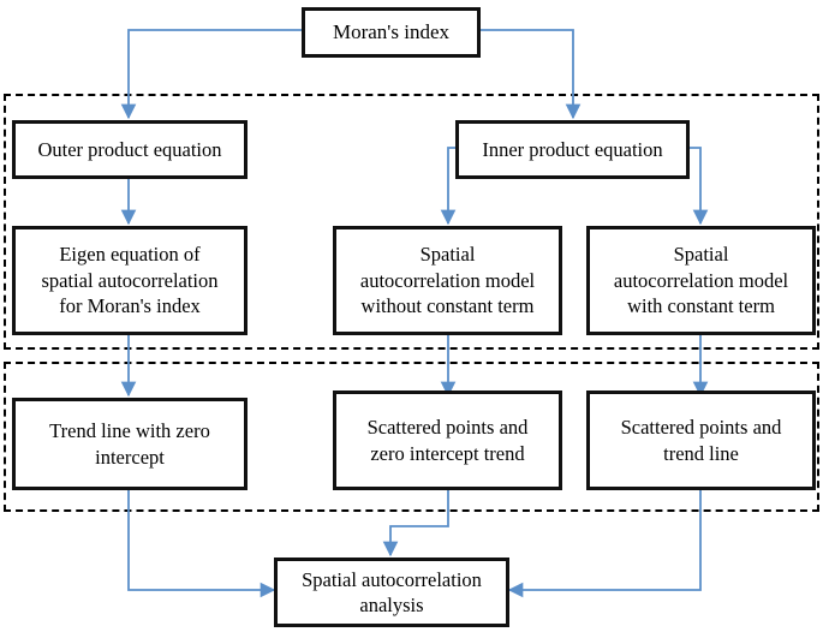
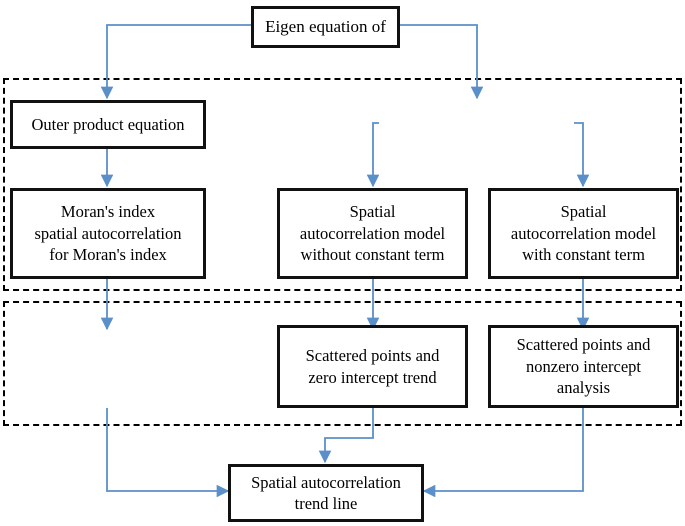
- Moran's index
+ Eigen equation of
  Outer product equation
- Inner product equation
- Eigen equation of
+ Moran's index
  spatial autocorrelation
  for Moran's index
  Spatial
  autocorrelation model
  without constant term
  Spatial
  autocorrelation model
  with constant term
- Trend line with zero
- intercept
  Scattered points and
  zero intercept trend
  Scattered points and
+ nonzero intercept
- trend line
+ analysis
  Spatial autocorrelation
- analysis
+ trend line
